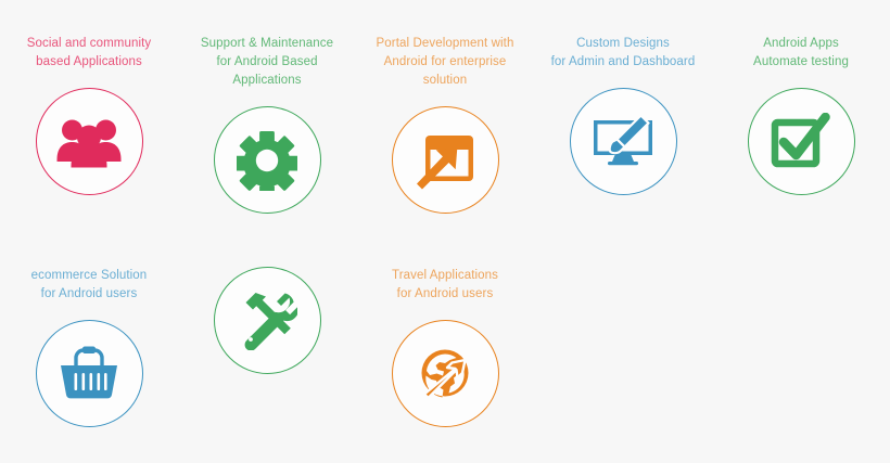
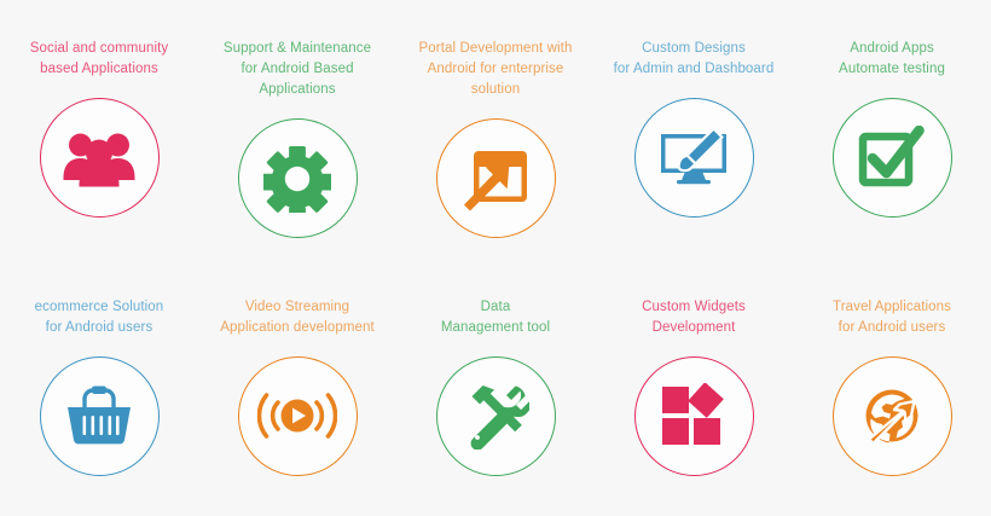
  Social and community
  based Applications
  Support & Maintenance
  for Android Based Applications
  Portal Development with
  Android for enterprise solution
  Custom Designs
  for Admin and Dashboard
  Android Apps
  Automate testing
  ecommerce Solution
  for Android users
+ Video Streaming
+ Application development
+ Data
+ Management tool
+ Custom Widgets
+ Development
  Travel Applications
  for Android users
